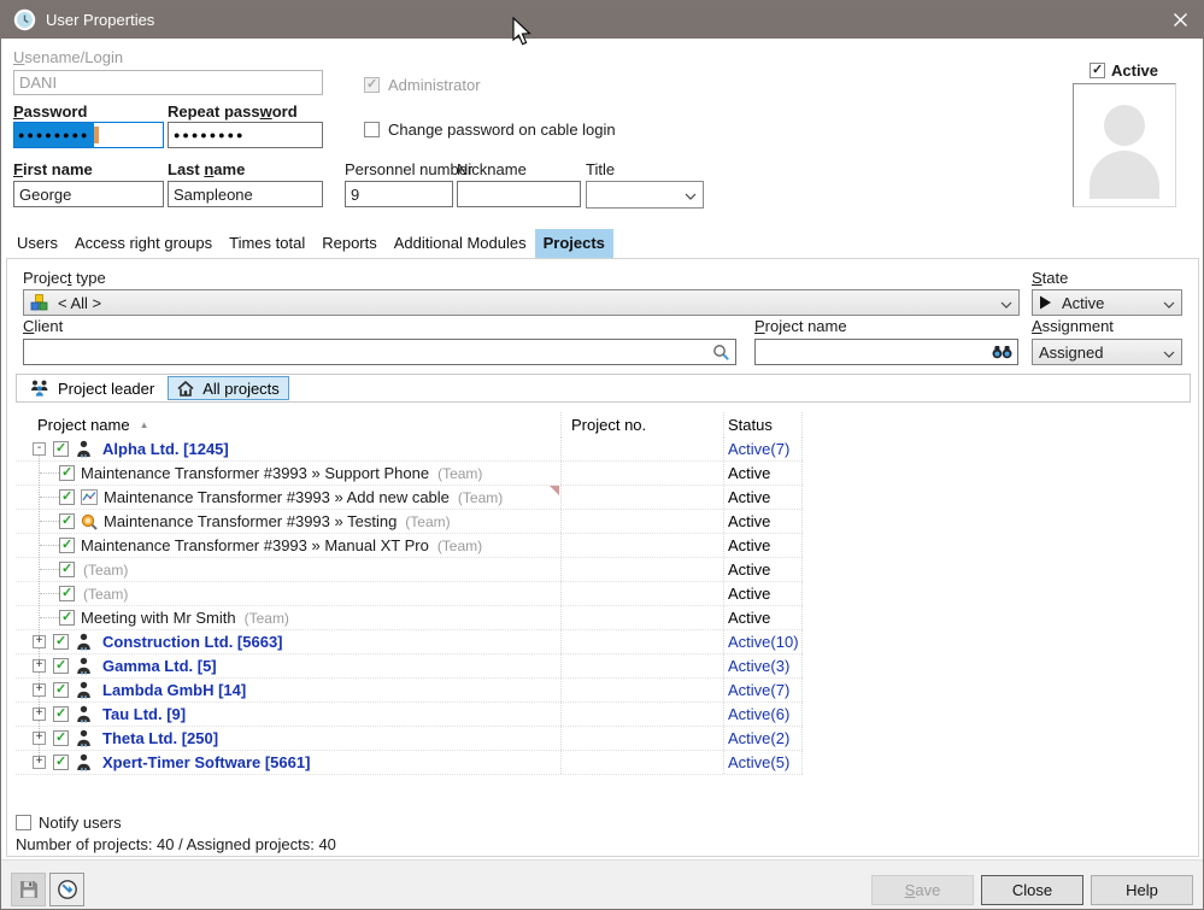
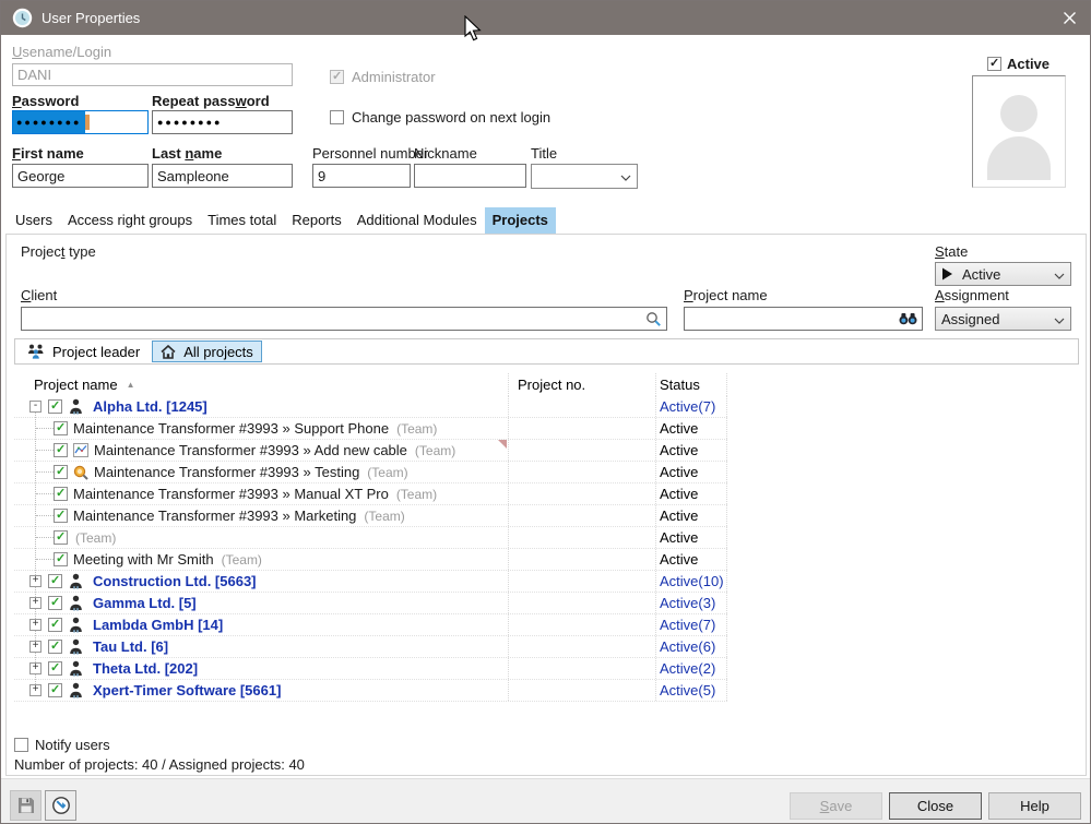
  User Properties
  Usename/Login
  DANI
  Administrator
  Password
  Repeat password
  ●●●●●●●●
  ●●●●●●●●
- Change password on cable login
+ Change password on next login
  First name
  Last name
  Personnel number
  Nickname
  Title
  George
  Sampleone
  9
  Active
  Users
  Access right groups
  Times total
  Reports
  Additional Modules
  Projects
  Project type
- < All >
  State
  Active
  Client
  Project name
  Assignment
  Assigned
  Project leader
  All projects
  Project name
  ▲
  Project no.
  Status
  -
  Alpha Ltd. [1245]
  Active(7)
  Maintenance Transformer #3993 » Support Phone
  (Team)
  Active
  Maintenance Transformer #3993 » Add new cable
  (Team)
  Active
  Maintenance Transformer #3993 » Testing
  (Team)
  Active
  Maintenance Transformer #3993 » Manual XT Pro
  (Team)
  Active
+ Maintenance Transformer #3993 » Marketing
  (Team)
  Active
  (Team)
  Active
  Meeting with Mr Smith
  (Team)
  Active
  +
  Construction Ltd. [5663]
  Active(10)
  +
  Gamma Ltd. [5]
  Active(3)
  +
  Lambda GmbH [14]
  Active(7)
  +
- Tau Ltd. [9]
+ Tau Ltd. [6]
  Active(6)
  +
- Theta Ltd. [250]
+ Theta Ltd. [202]
  Active(2)
  +
  Xpert-Timer Software [5661]
  Active(5)
  Notify users
  Number of projects: 40 / Assigned projects: 40
  S
  ave
  Close
  Help
